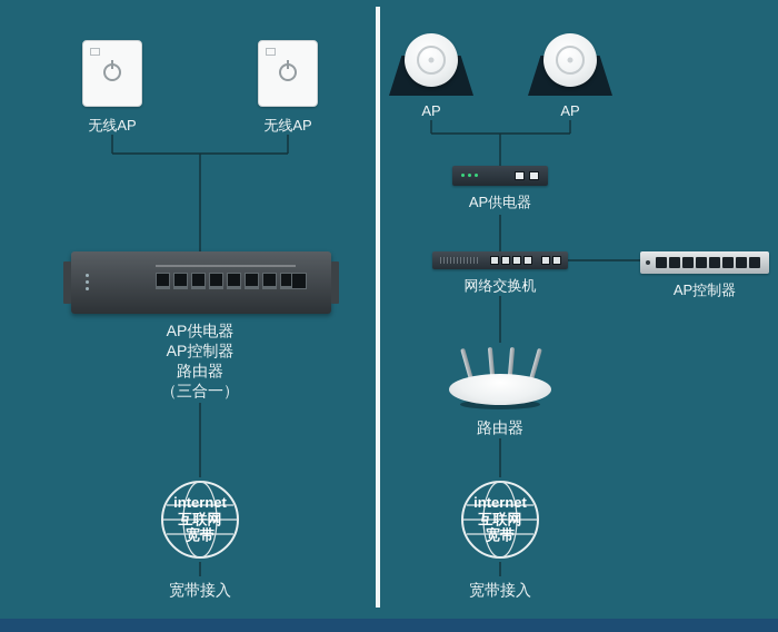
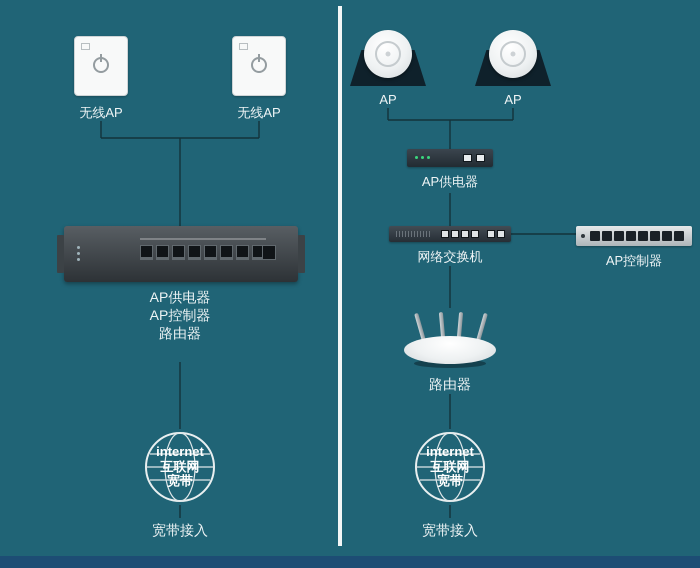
  无线AP
  无线AP
  AP供电器
  AP控制器
  路由器
- （三合一）
  internet
  互联网
  宽带
  宽带接入
  AP
  AP
  AP供电器
  网络交换机
  AP控制器
  路由器
  internet
  互联网
  宽带
  宽带接入
